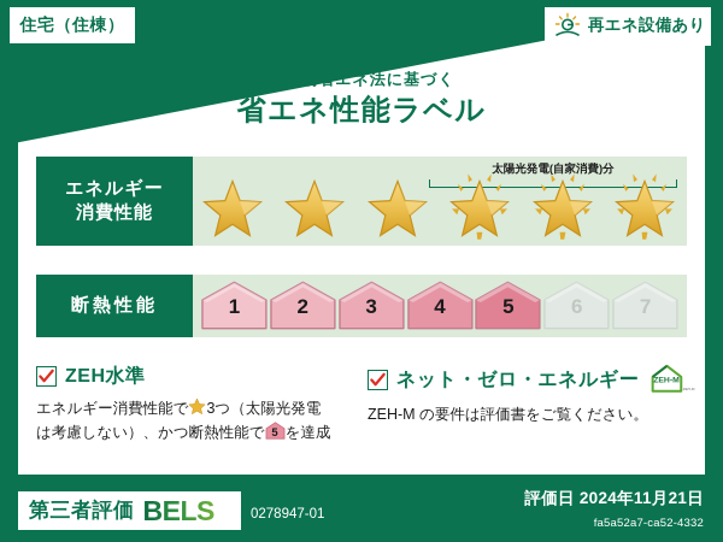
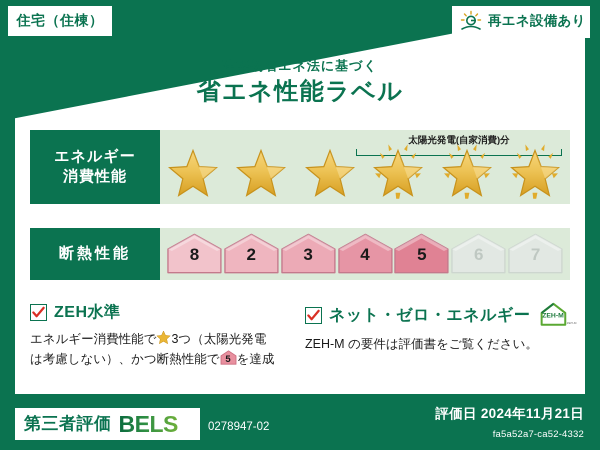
  住宅（住棟）
  再エネ設備あり
  建築物省エネ法に基づく
  省エネ性能ラベル
  エネルギー
  消費性能
  太陽光発電(自家消費)分
  断熱性能
- 1
+ 8
  2
  3
  4
  5
  6
  7
  ZEH水準
  エネルギー消費性能で 3つ（太陽光発電
  は考慮しない）、かつ断熱性能で
  5
  を達成
  ネット・ゼロ・エネルギー
  ZEH-M の要件は評価書をご覧ください。
  第三者評価
  BELS
- 0278947-01
+ 0278947-02
  評価日 2024年11月21日
  fa5a52a7-ca52-4332
